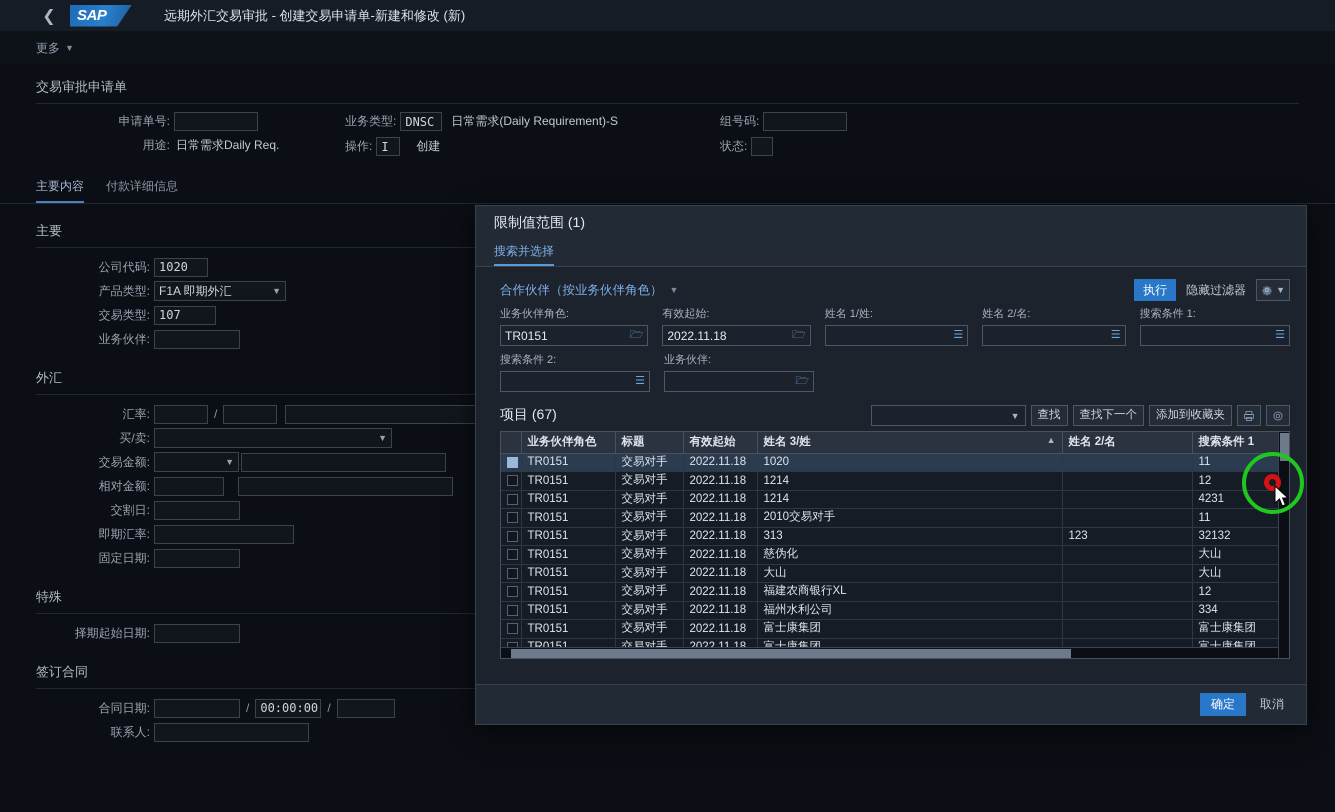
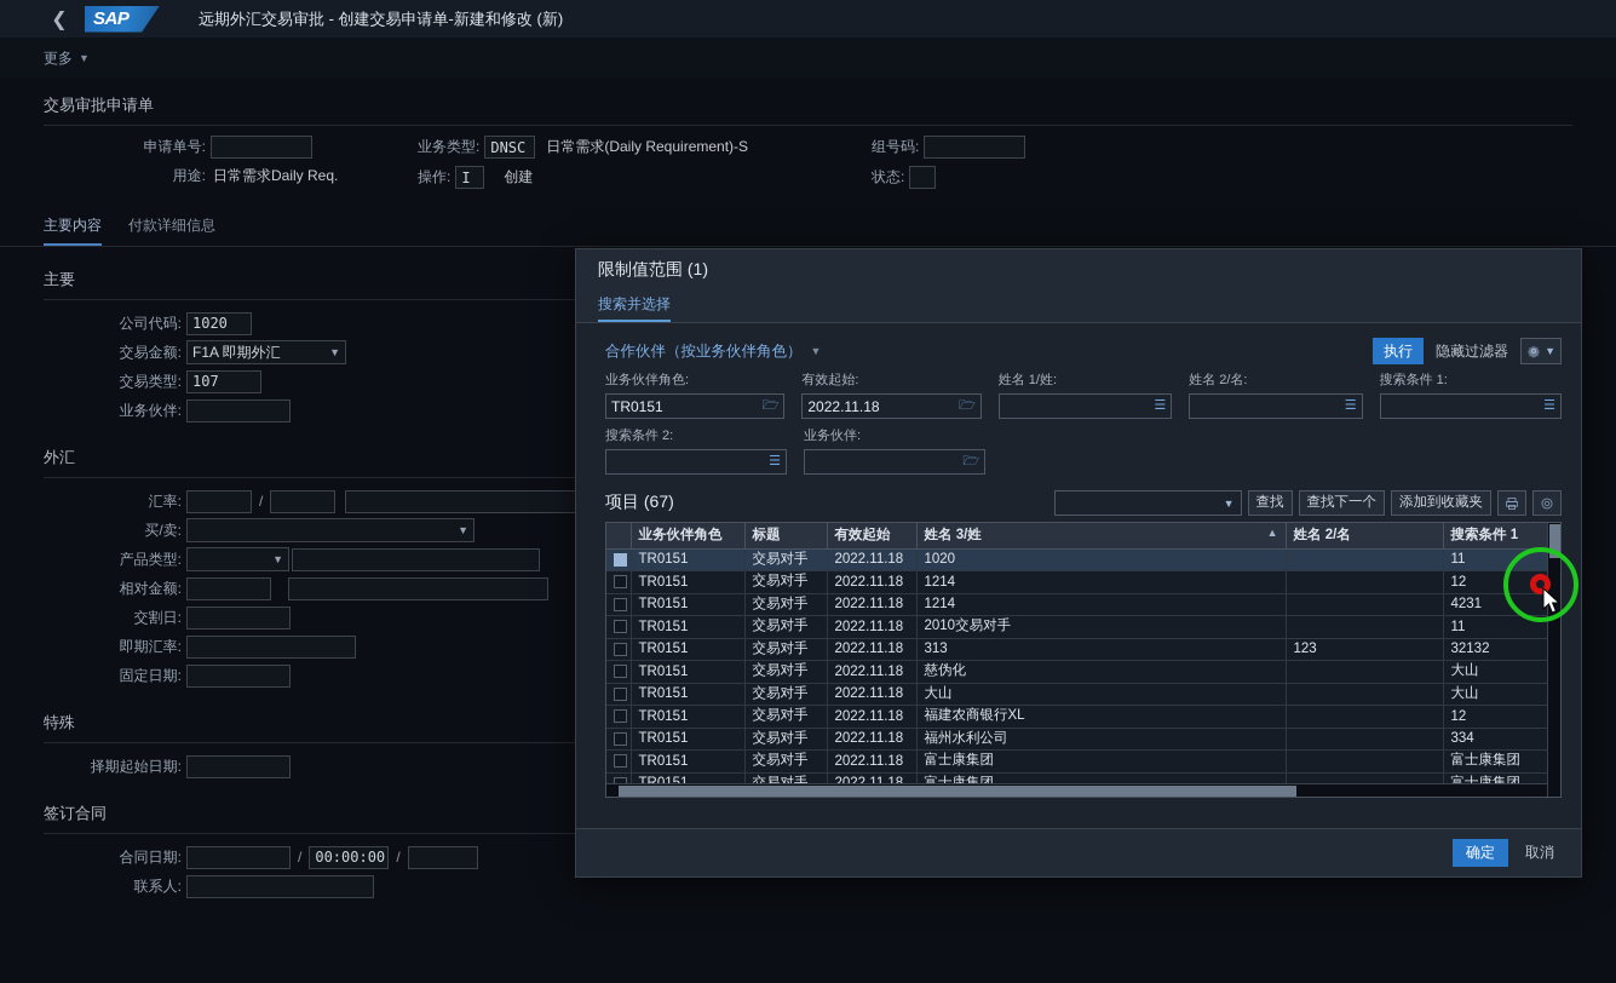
  ❮
  SAP
  远期外汇交易审批 - 创建交易申请单-新建和修改 (新)
  更多
  ▼
  交易审批申请单
  申请单号:
  业务类型:
  DNSC
  日常需求(Daily Requirement)-S
  组号码:
  用途:
  日常需求Daily Req.
  操作:
  I
  创建
  状态:
  主要内容
  付款详细信息
  主要
  公司代码:
  1020
- 产品类型:
+ 交易金额:
  F1A 即期外汇
  ▼
  交易类型:
  107
  业务伙伴:
  外汇
  汇率:
  /
  买/卖:
  ▼
- 交易金额:
+ 产品类型:
  ▼
  相对金额:
  交割日:
  即期汇率:
  固定日期:
  特殊
  择期起始日期:
  签订合同
  合同日期:
  /
  00:00:00
  /
  联系人:
  限制值范围 (1)
  搜索并选择
  合作伙伴（按业务伙伴角色）
  ▼
  执行
  隐藏过滤器
  ▼
  业务伙伴角色:
  TR0151
  🗁
  有效起始:
  2022.11.18
  🗁
  姓名 1/姓:
  ☰
  姓名 2/名:
  ☰
  搜索条件 1:
  ☰
  搜索条件 2:
  ☰
  业务伙伴:
  🗁
  项目 (67)
  ▼
  查找
  查找下一个
  添加到收藏夹
  	业务伙伴角色	标题	有效起始	姓名 3/姓 ▲	姓名 2/名	搜索条件 1
  	TR0151	交易对手	2022.11.18	1020		11
  	TR0151	交易对手	2022.11.18	1214		12
  	TR0151	交易对手	2022.11.18	1214		4231
  	TR0151	交易对手	2022.11.18	2010交易对手		11
  	TR0151	交易对手	2022.11.18	313	123	32132
  	TR0151	交易对手	2022.11.18	慈伪化		大山
  	TR0151	交易对手	2022.11.18	大山		大山
  	TR0151	交易对手	2022.11.18	福建农商银行XL		12
  	TR0151	交易对手	2022.11.18	福州水利公司		334
  	TR0151	交易对手	2022.11.18	富士康集团		富士康集团
  确定
  取消
